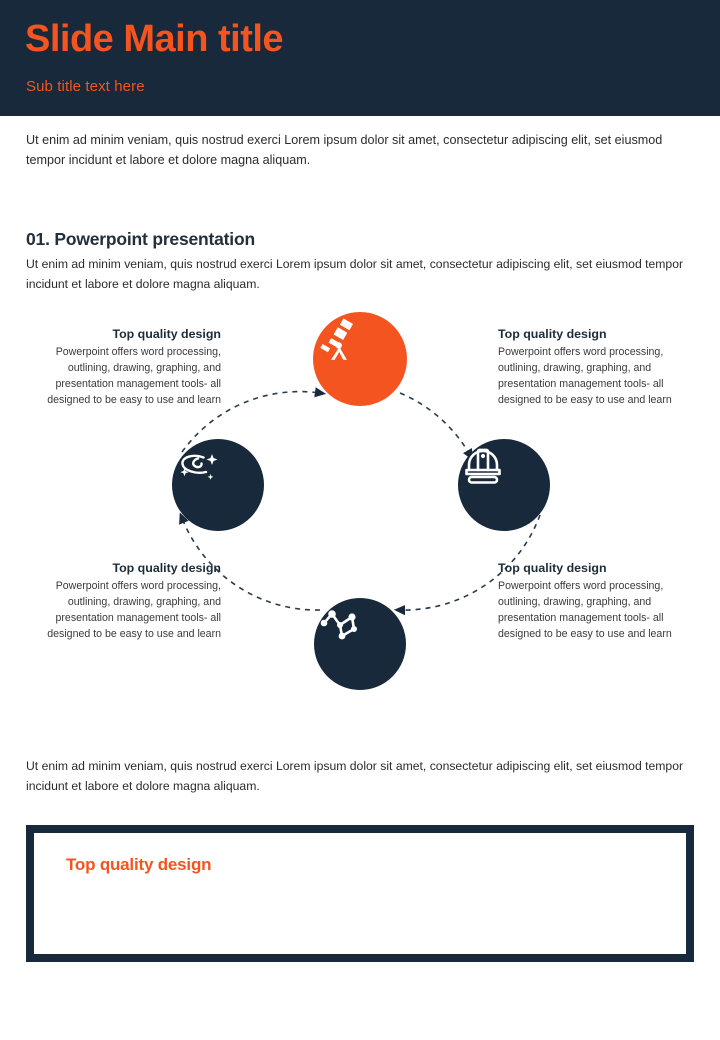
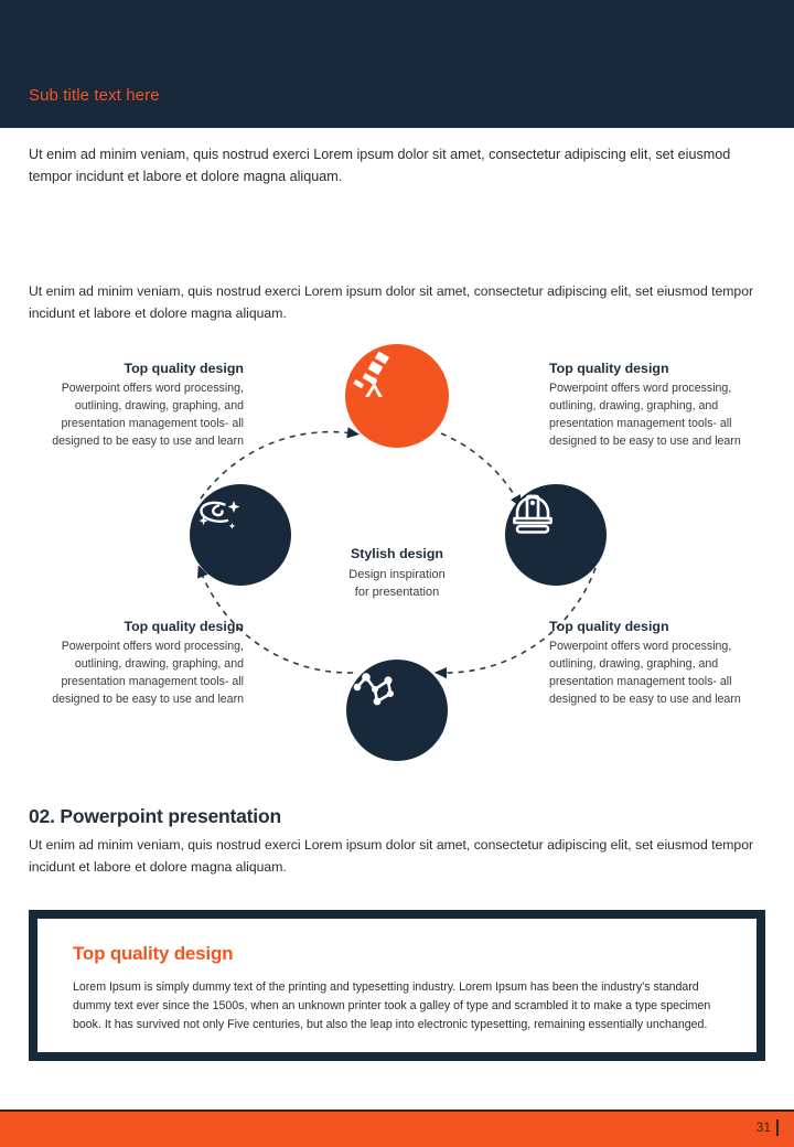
- Slide Main title
  Sub title text here
  Ut enim ad minim veniam, quis nostrud exerci Lorem ipsum dolor sit amet, consectetur adipiscing elit, set eiusmod tempor incidunt et labore et dolore magna aliquam.
- 01. Powerpoint presentation
  Ut enim ad minim veniam, quis nostrud exerci Lorem ipsum dolor sit amet, consectetur adipiscing elit, set eiusmod tempor incidunt et labore et dolore magna aliquam.
  Top quality design
  Powerpoint offers word processing, outlining, drawing, graphing, and presentation management tools- all designed to be easy to use and learn
  Top quality design
  Powerpoint offers word processing, outlining, drawing, graphing, and presentation management tools- all designed to be easy to use and learn
  Top quality design
  Powerpoint offers word processing, outlining, drawing, graphing, and presentation management tools- all designed to be easy to use and learn
  Top quality design
  Powerpoint offers word processing, outlining, drawing, graphing, and presentation management tools- all designed to be easy to use and learn
+ Stylish design
+ Design inspiration
+ for presentation
+ 02. Powerpoint presentation
  Ut enim ad minim veniam, quis nostrud exerci Lorem ipsum dolor sit amet, consectetur adipiscing elit, set eiusmod tempor incidunt et labore et dolore magna aliquam.
  Top quality design
+ Lorem Ipsum is simply dummy text of the printing and typesetting industry. Lorem Ipsum has been the industry's standard dummy text ever since the 1500s, when an unknown printer took a galley of type and scrambled it to make a type specimen book. It has survived not only Five centuries, but also the leap into electronic typesetting, remaining essentially unchanged.
+ 31
